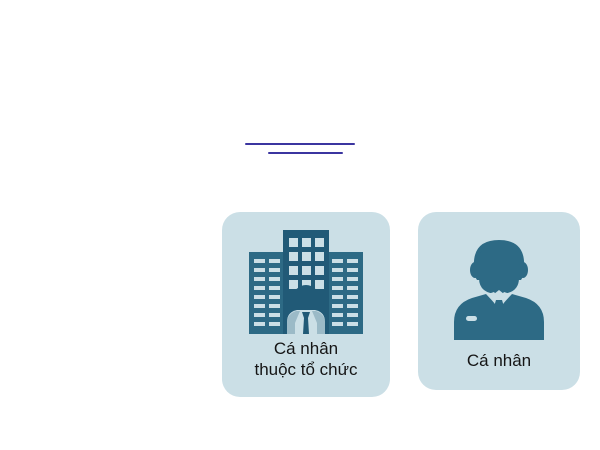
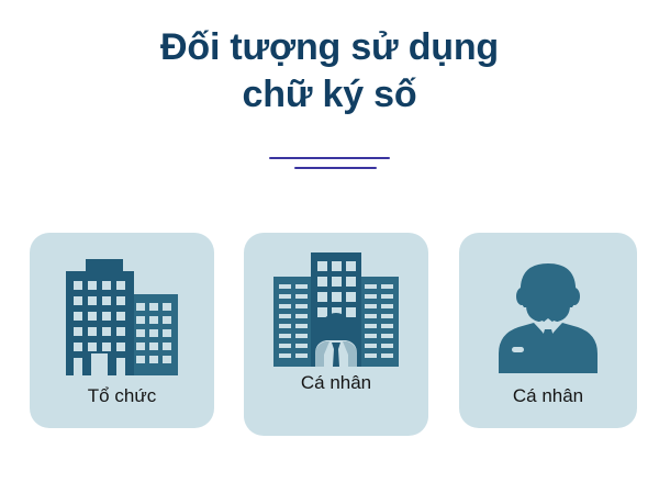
+ Đối tượng sử dụng
+ chữ ký số
+ Tổ chức
  Cá nhân
- thuộc tổ chức
  Cá nhân
